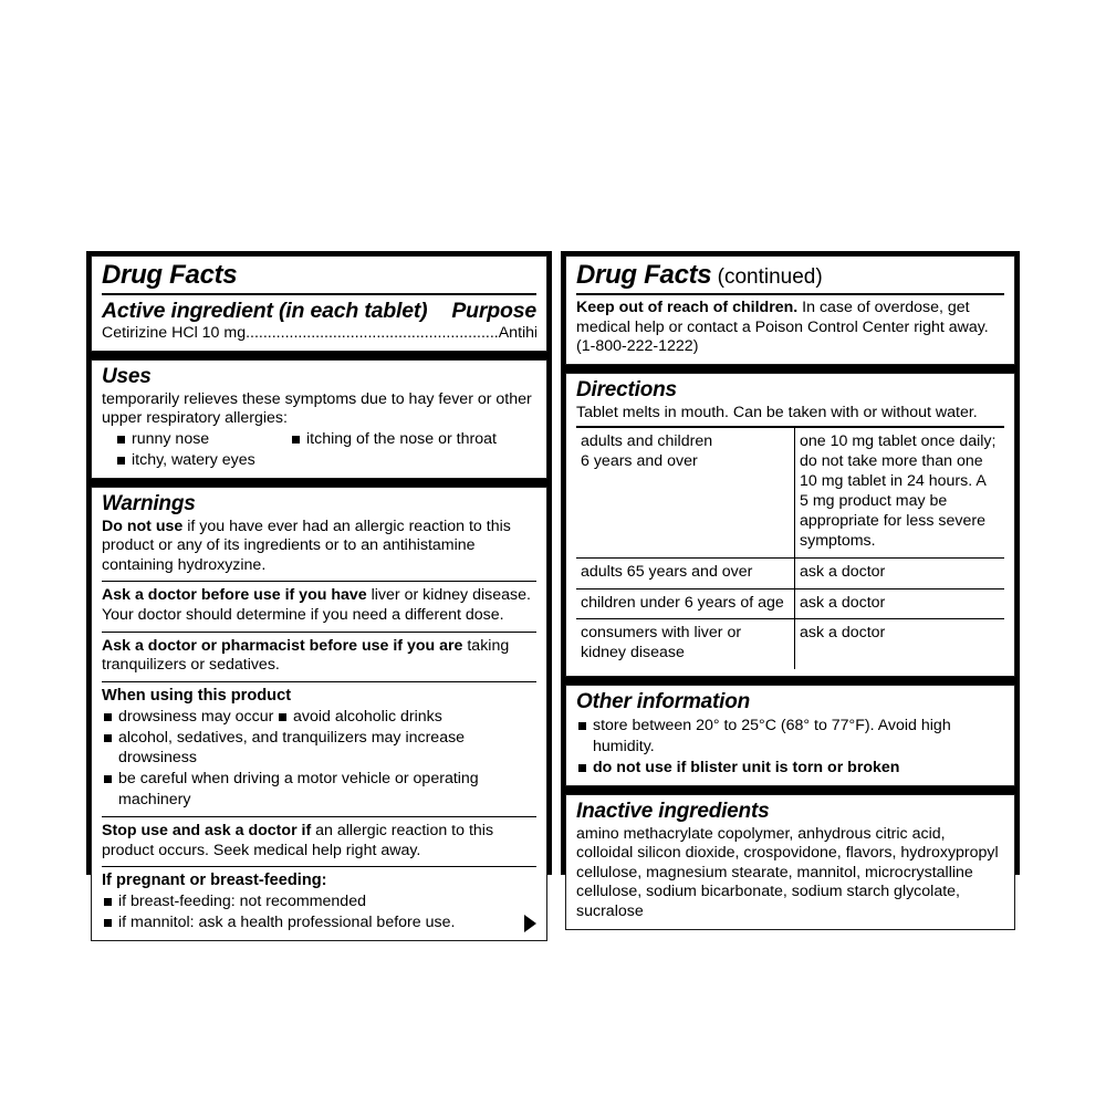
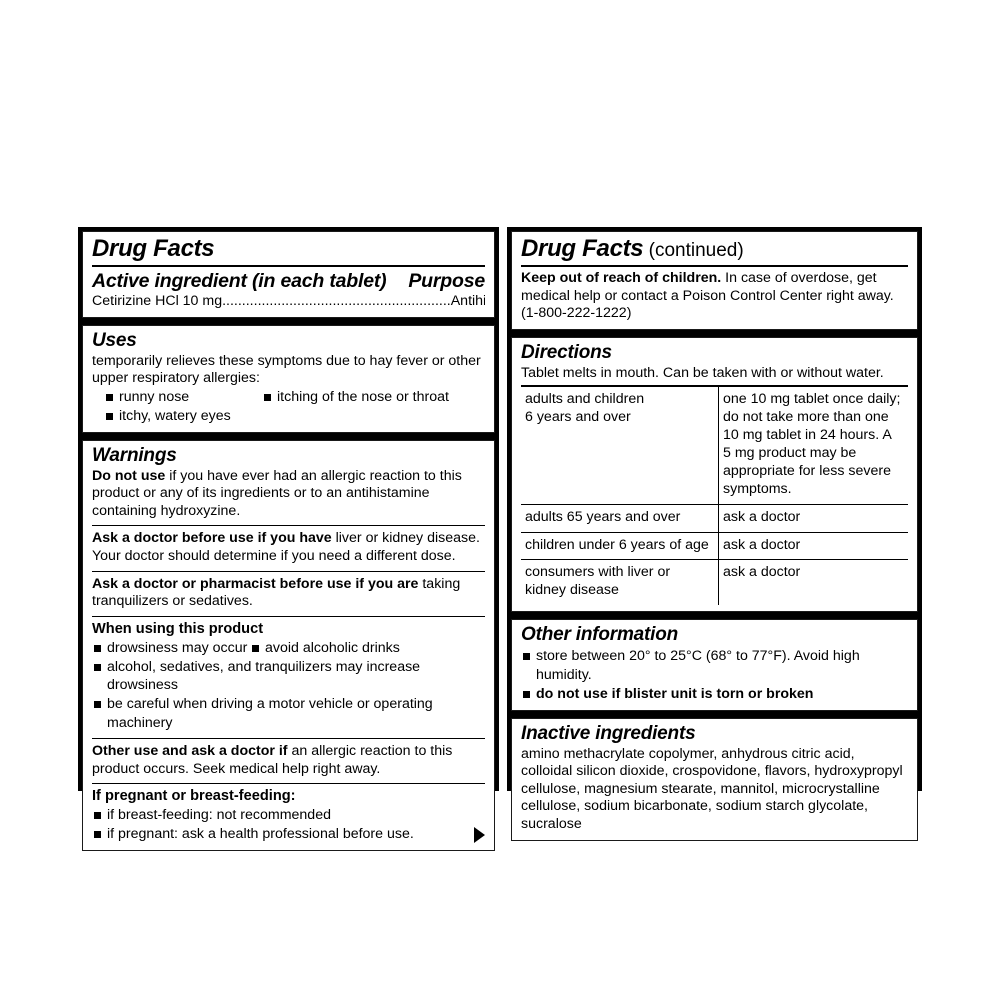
  Drug Facts
  Active ingredient (in each tablet)
  Purpose
  Cetirizine HCl 10 mg..........................................................Antihi
  Uses
  temporarily relieves these symptoms due to hay fever or other upper respiratory allergies:
  runny nose
  itchy, watery eyes
  itching of the nose or throat
  Warnings
  Do not use if you have ever had an allergic reaction to this product or any of its ingredients or to an antihistamine containing hydroxyzine.
  Ask a doctor before use if you have liver or kidney disease. Your doctor should determine if you need a different dose.
  Ask a doctor or pharmacist before use if you are taking tranquilizers or sedatives.
  When using this product
  drowsiness may occur
  avoid alcoholic drinks
  alcohol, sedatives, and tranquilizers may increase drowsiness
  be careful when driving a motor vehicle or operating machinery
- Stop use and ask a doctor if an allergic reaction to this product occurs. Seek medical help right away.
+ Other use and ask a doctor if an allergic reaction to this product occurs. Seek medical help right away.
  If pregnant or breast-feeding:
  if breast-feeding: not recommended
- if mannitol: ask a health professional before use.
+ if pregnant: ask a health professional before use.
  Drug Facts (continued)
  Keep out of reach of children. In case of overdose, get medical help or contact a Poison Control Center right away. (1-800-222-1222)
  Directions
  Tablet melts in mouth. Can be taken with or without water.
  adults and children6 years and over	one 10 mg tablet once daily; do not take more than one 10 mg tablet in 24 hours. A 5 mg product may be appropriate for less severe symptoms.
  adults 65 years and over	ask a doctor
  children under 6 years of age	ask a doctor
  consumers with liver orkidney disease	ask a doctor
  Other information
  store between 20° to 25°C (68° to 77°F). Avoid high humidity.
  do not use if blister unit is torn or broken
  Inactive ingredients
  amino methacrylate copolymer, anhydrous citric acid, colloidal silicon dioxide, crospovidone, flavors, hydroxypropyl cellulose, magnesium stearate, mannitol, microcrystalline cellulose, sodium bicarbonate, sodium starch glycolate, sucralose
